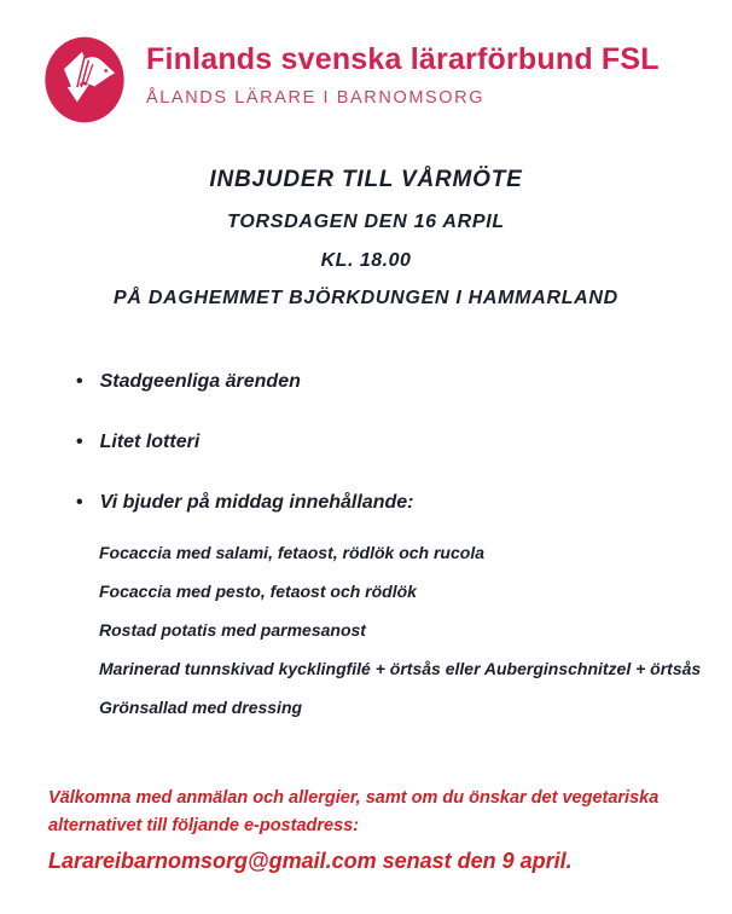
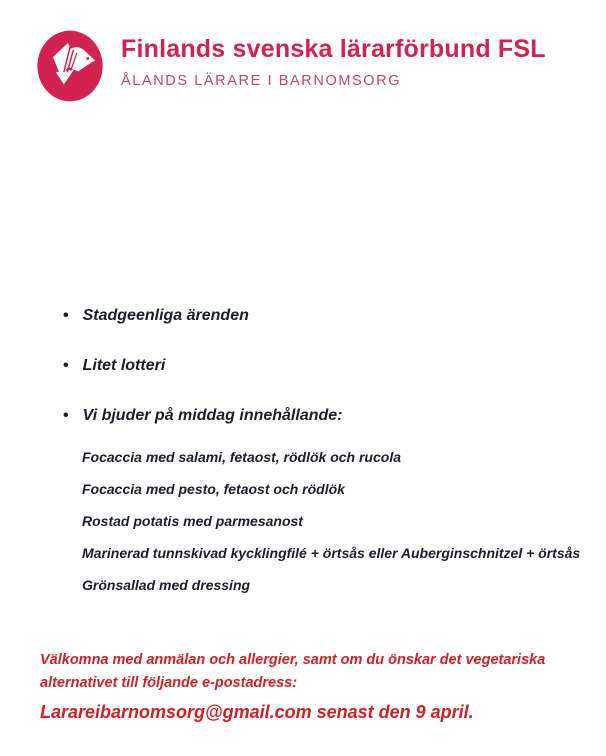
  Finlands svenska lärarförbund FSL
  ÅLANDS LÄRARE I BARNOMSORG
- INBJUDER TILL VÅRMÖTE
- TORSDAGEN DEN 16 ARPIL
- KL. 18.00
- PÅ DAGHEMMET BJÖRKDUNGEN I HAMMARLAND
  •
  Stadgeenliga ärenden
  •
  Litet lotteri
  •
  Vi bjuder på middag innehållande:
  Focaccia med salami, fetaost, rödlök och rucola
  Focaccia med pesto, fetaost och rödlök
  Rostad potatis med parmesanost
  Marinerad tunnskivad kycklingfilé + örtsås eller Auberginschnitzel + örtsås
  Grönsallad med dressing
  Välkomna med anmälan och allergier, samt om du önskar det vegetariska
  alternativet till följande e-postadress:
  Larareibarnomsorg@gmail.com senast den 9 april.
